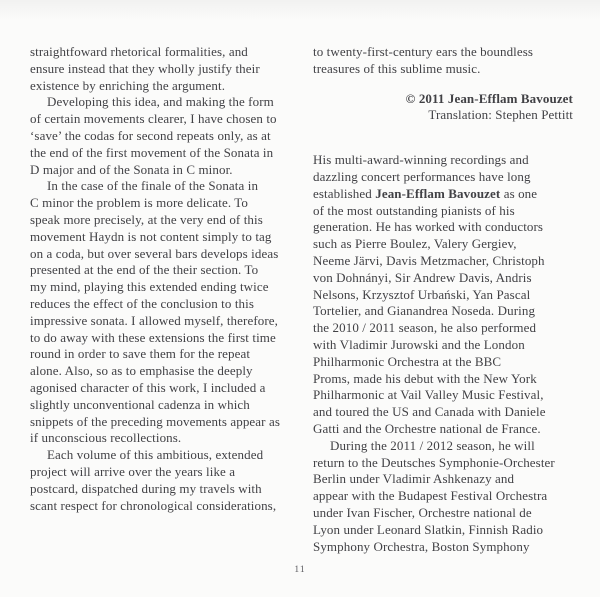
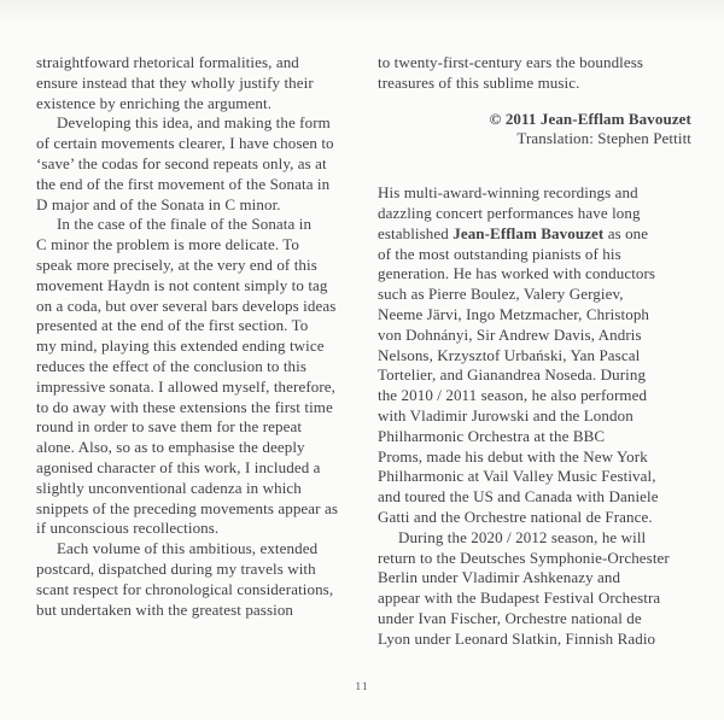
  straightfoward rhetorical formalities, and
  ensure instead that they wholly justify their
  existence by enriching the argument.
  Developing this idea, and making the form
  of certain movements clearer, I have chosen to
  ‘save’ the codas for second repeats only, as at
  the end of the first movement of the Sonata in
  D major and of the Sonata in C minor.
  In the case of the finale of the Sonata in
  C minor the problem is more delicate. To
  speak more precisely, at the very end of this
  movement Haydn is not content simply to tag
  on a coda, but over several bars develops ideas
- presented at the end of the their section. To
+ presented at the end of the first section. To
  my mind, playing this extended ending twice
  reduces the effect of the conclusion to this
  impressive sonata. I allowed myself, therefore,
  to do away with these extensions the first time
  round in order to save them for the repeat
  alone. Also, so as to emphasise the deeply
  agonised character of this work, I included a
  slightly unconventional cadenza in which
  snippets of the preceding movements appear as
  if unconscious recollections.
  Each volume of this ambitious, extended
- project will arrive over the years like a
  postcard, dispatched during my travels with
  scant respect for chronological considerations,
+ but undertaken with the greatest passion
  to twenty-first-century ears the boundless
  treasures of this sublime music.
  © 2011 Jean-Efflam Bavouzet
  Translation: Stephen Pettitt
  His multi-award-winning recordings and
  dazzling concert performances have long
  established Jean-Efflam Bavouzet as one
  of the most outstanding pianists of his
  generation. He has worked with conductors
  such as Pierre Boulez, Valery Gergiev,
- Neeme Järvi, Davis Metzmacher, Christoph
+ Neeme Järvi, Ingo Metzmacher, Christoph
  von Dohnányi, Sir Andrew Davis, Andris
  Nelsons, Krzysztof Urbański, Yan Pascal
  Tortelier, and Gianandrea Noseda. During
  the 2010 / 2011 season, he also performed
  with Vladimir Jurowski and the London
  Philharmonic Orchestra at the BBC
  Proms, made his debut with the New York
  Philharmonic at Vail Valley Music Festival,
  and toured the US and Canada with Daniele
  Gatti and the Orchestre national de France.
- During the 2011 / 2012 season, he will
+ During the 2020 / 2012 season, he will
  return to the Deutsches Symphonie-Orchester
  Berlin under Vladimir Ashkenazy and
  appear with the Budapest Festival Orchestra
  under Ivan Fischer, Orchestre national de
  Lyon under Leonard Slatkin, Finnish Radio
- Symphony Orchestra, Boston Symphony
  11
